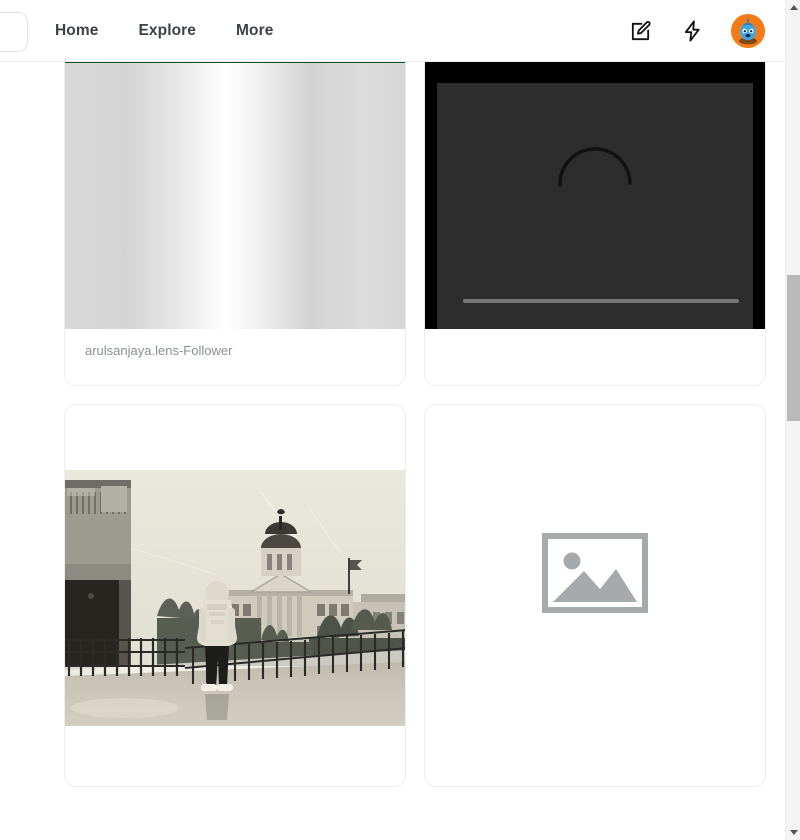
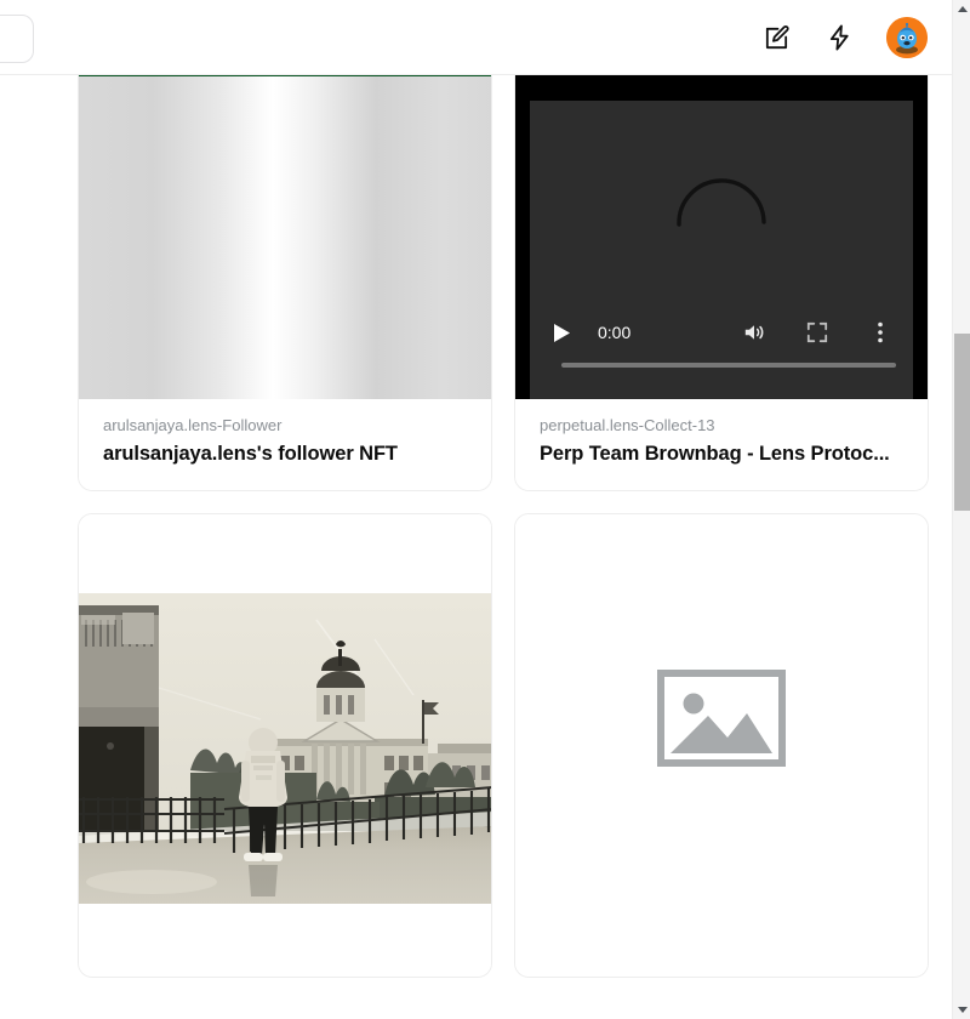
- Home
- Explore
- More
  arulsanjaya.lens-Follower
+ arulsanjaya.lens's follower NFT
+ 0:00
+ perpetual.lens-Collect-13
+ Perp Team Brownbag - Lens Protoc...
